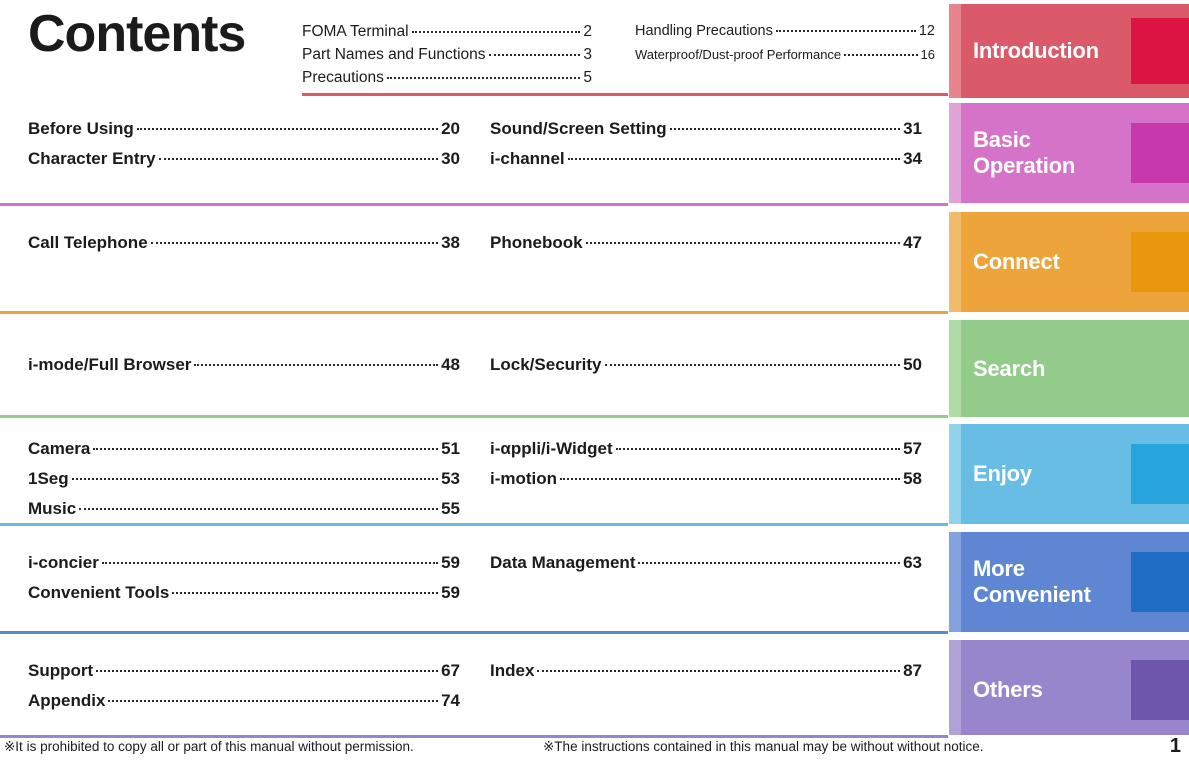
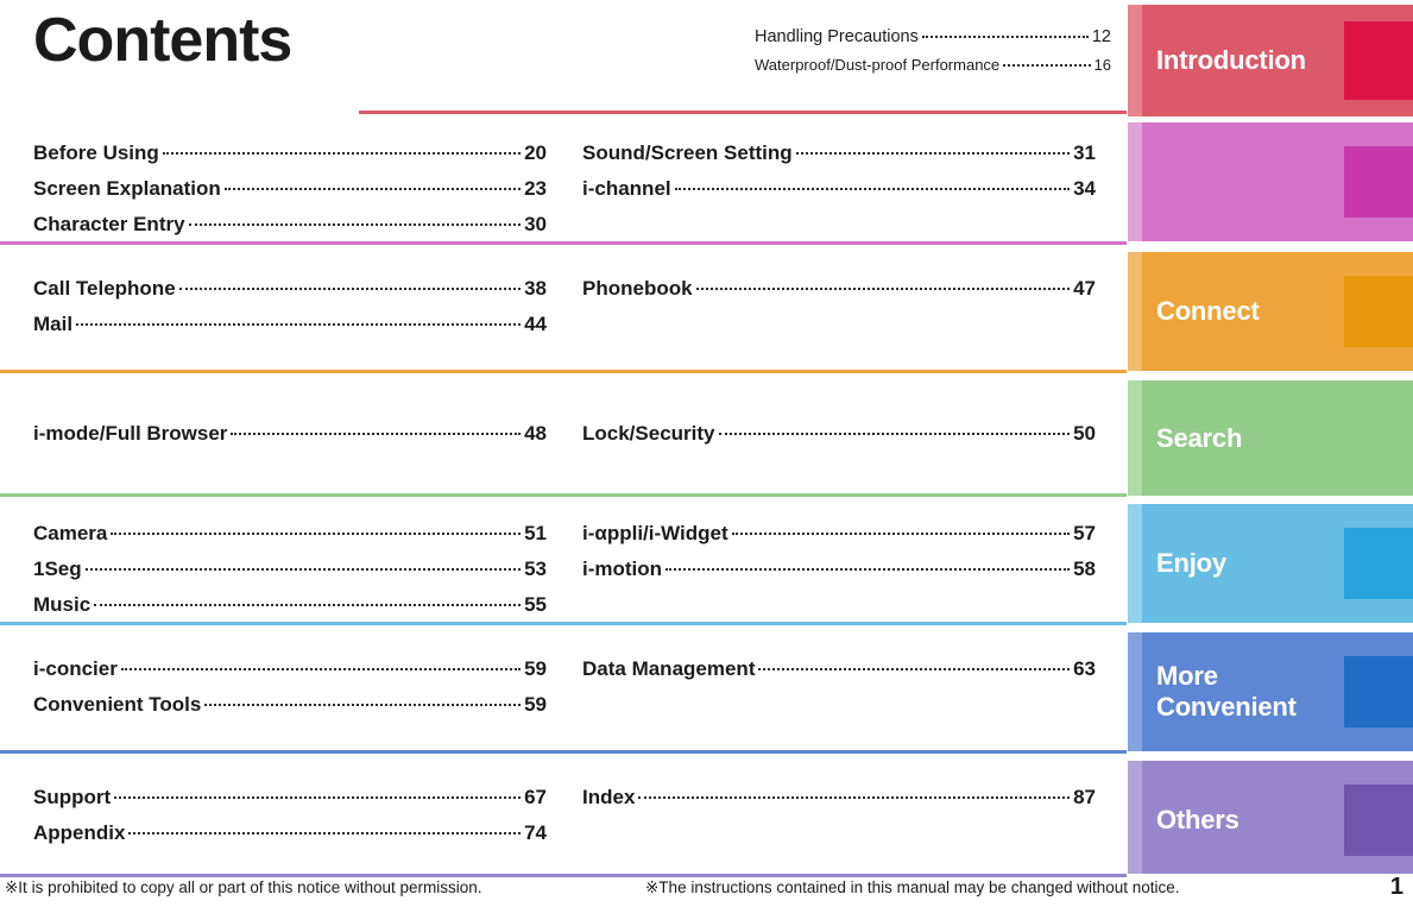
  Contents
- FOMA Terminal
- 2
- Part Names and Functions
- 3
- Precautions
- 5
  Handling Precautions
  12
  Waterproof/Dust-proof Performance
  16
  Introduction
  Before Using
  20
+ Screen Explanation
+ 23
  Character Entry
  30
  Sound/Screen Setting
  31
  i-channel
  34
- Basic
- Operation
  Call Telephone
  38
+ Mail
+ 44
  Phonebook
  47
  Connect
  i-mode/Full Browser
  48
  Lock/Security
  50
  Search
  Camera
  51
  1Seg
  53
  Music
  55
  i-αppli/i-Widget
  57
  i-motion
  58
  Enjoy
  i-concier
  59
  Convenient Tools
  59
  Data Management
  63
  More
  Convenient
  Support
  67
  Appendix
  74
  Index
  87
  Others
- ※It is prohibited to copy all or part of this manual without permission.
+ ※It is prohibited to copy all or part of this notice without permission.
- ※The instructions contained in this manual may be without without notice.
+ ※The instructions contained in this manual may be changed without notice.
  1
